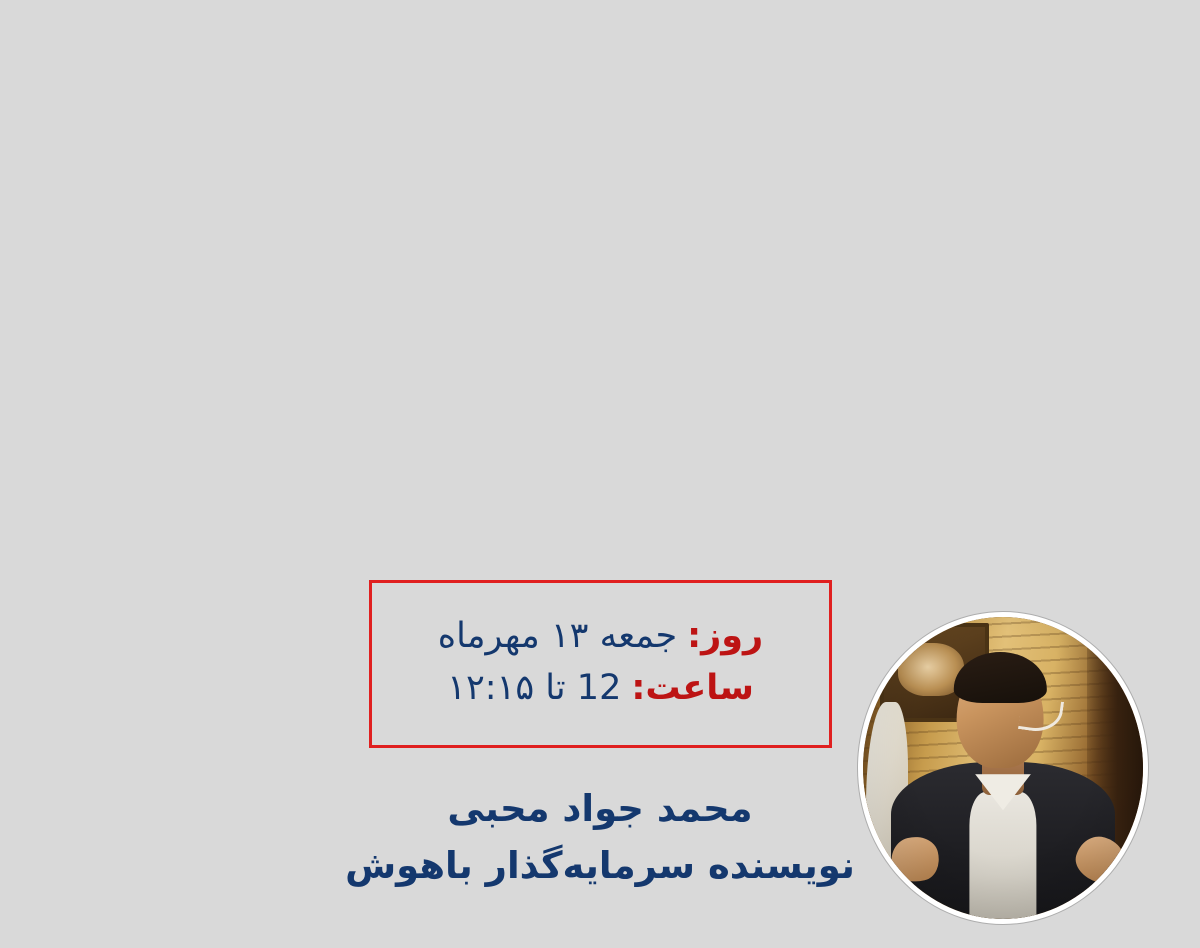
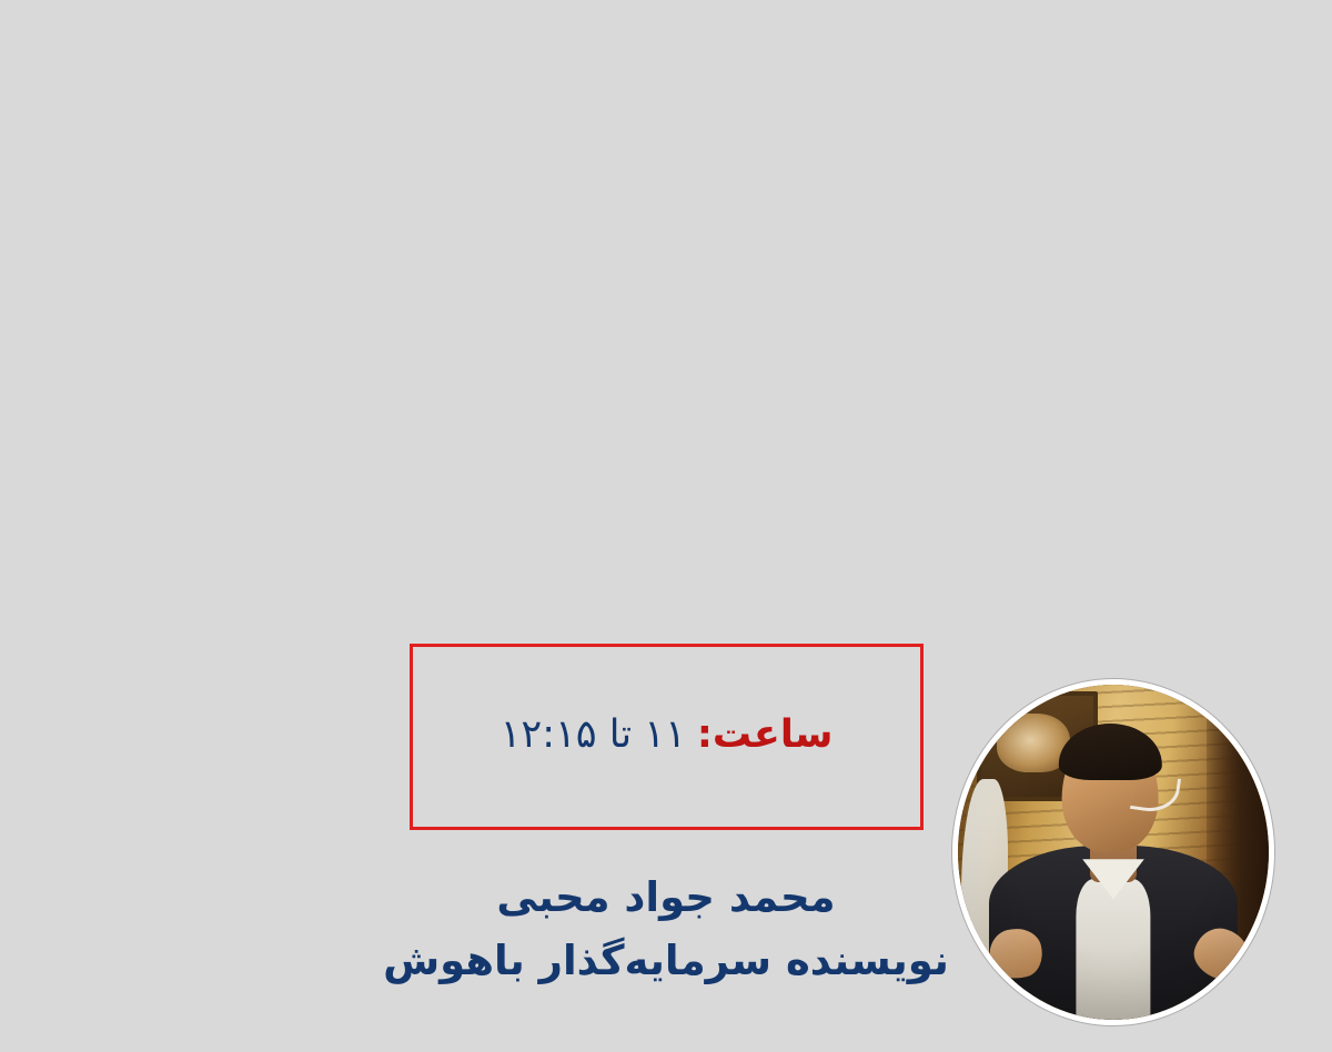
- روز:
- جمعه ۱۳ مهرماه
  ساعت:
- 12 تا ۱۲:۱۵
+ ۱۱ تا ۱۲:۱۵
  محمد جواد محبی
  نویسنده سرمایه‌گذار باهوش
